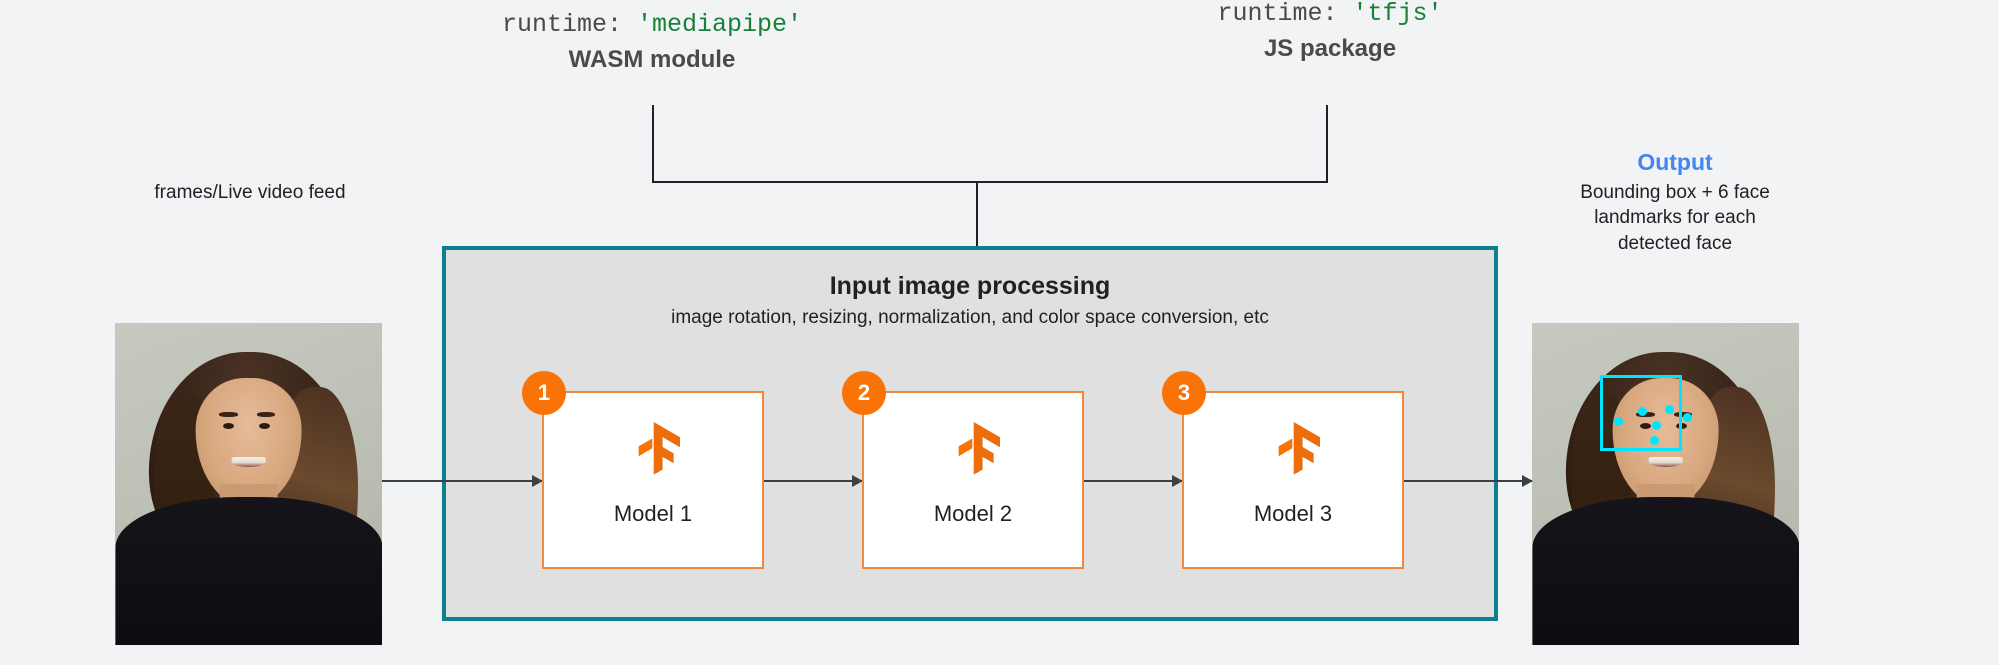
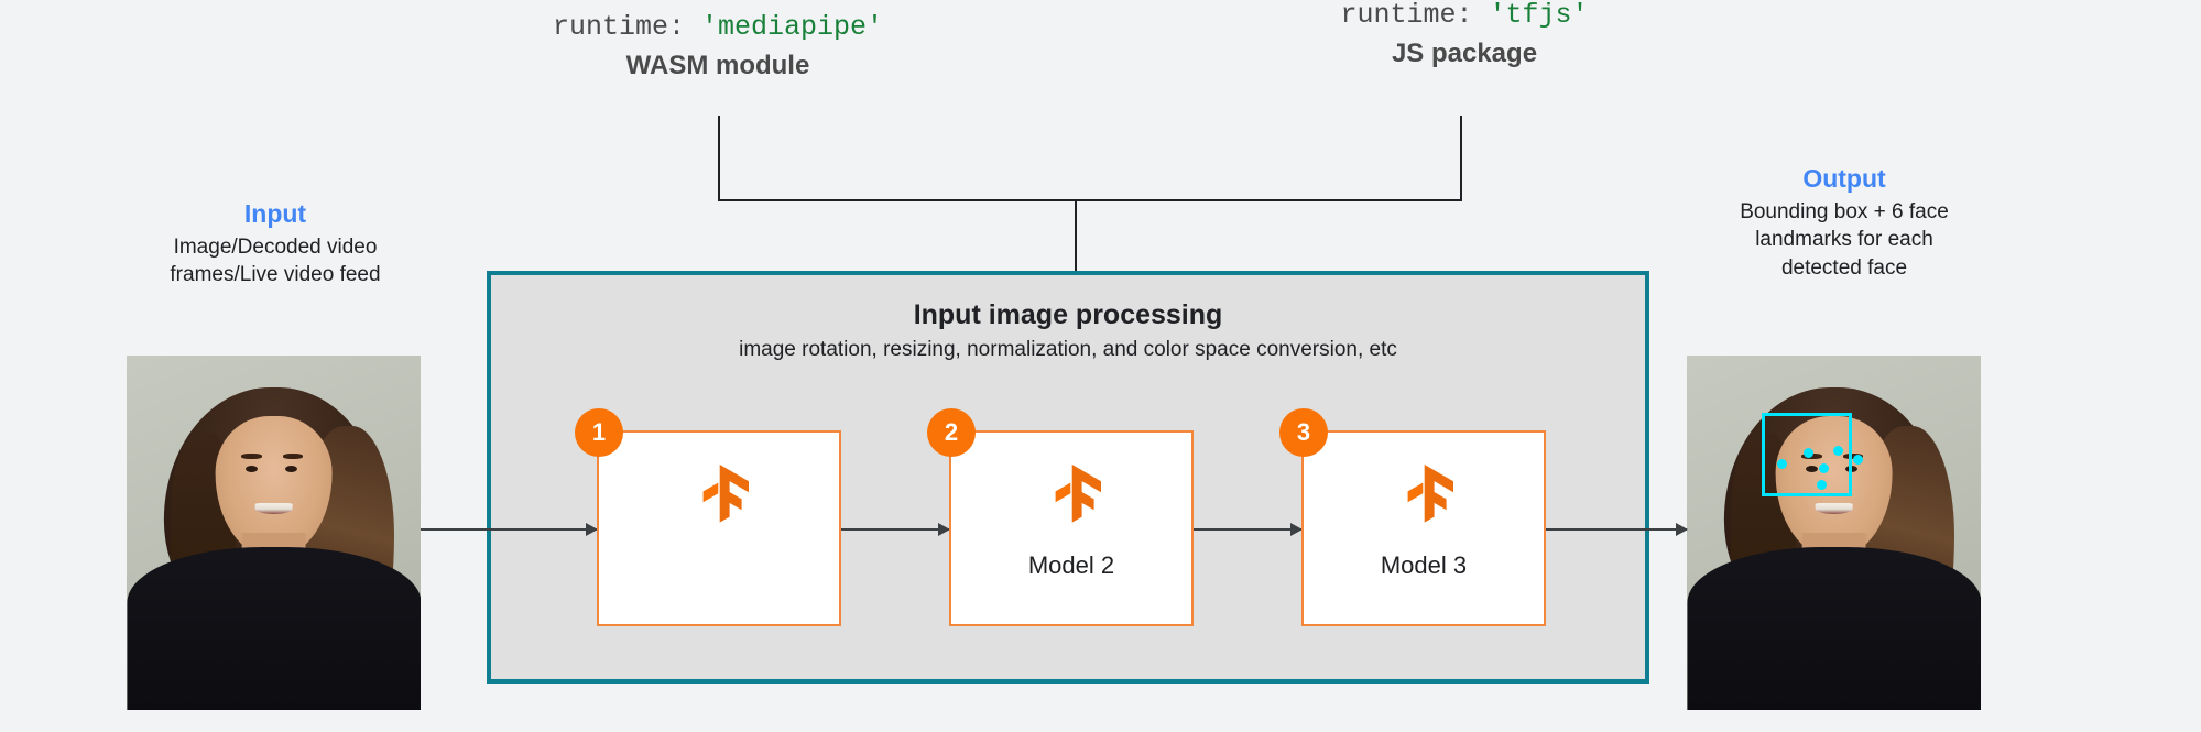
  runtime: 'mediapipe'
  WASM module
  runtime: 'tfjs'
  JS package
+ Input
+ Image/Decoded video
  frames/Live video feed
  Output
  Bounding box + 6 face
  landmarks for each
  detected face
  Input image processing
  image rotation, resizing, normalization, and color space conversion, etc
  1
- Model 1
  2
  Model 2
  3
  Model 3
